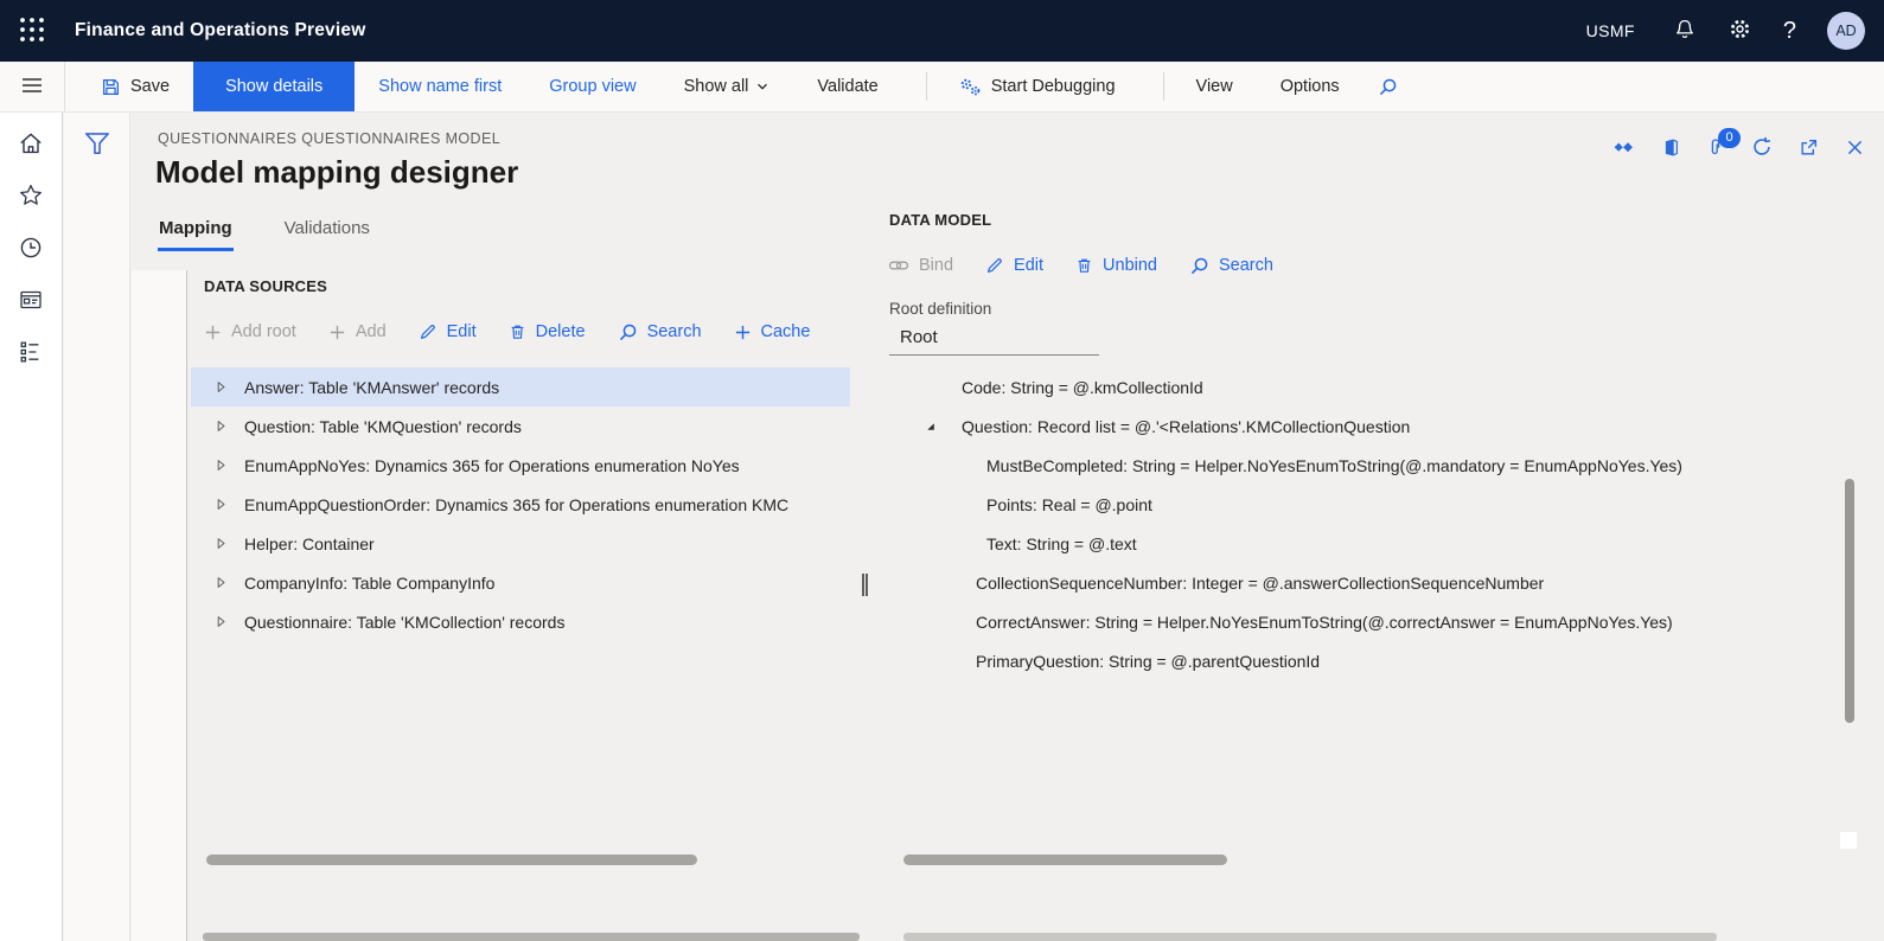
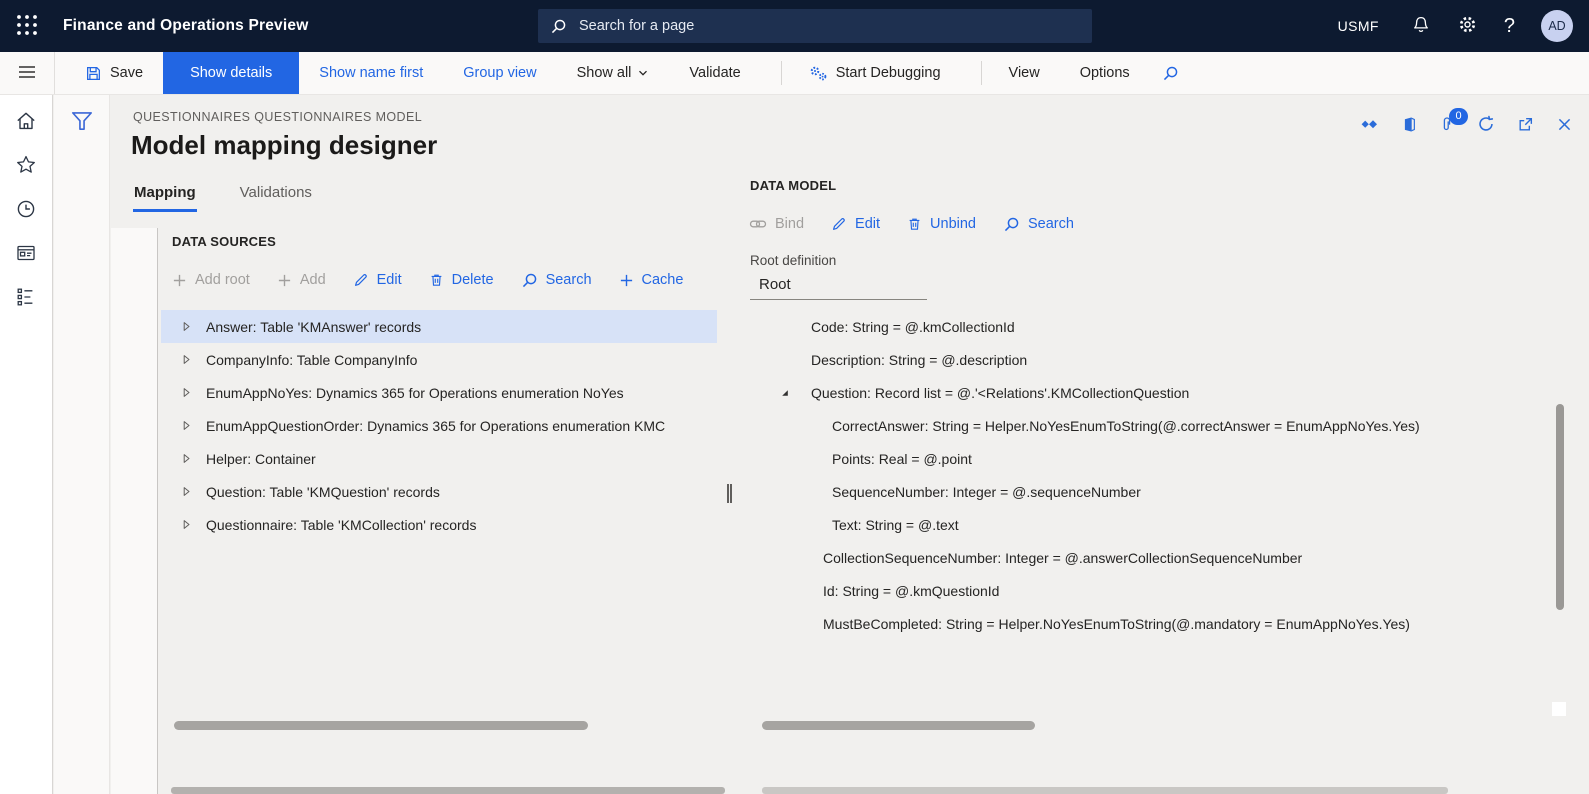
  Finance and Operations Preview
+ Search for a page
  USMF
  ?
  AD
  Save
  Show details
  Show name first
  Group view
  Show all
  Validate
  Start Debugging
  View
  Options
  0
  QUESTIONNAIRES QUESTIONNAIRES MODEL
  Model mapping designer
  Mapping
  Validations
  DATA SOURCES
  Add root
  Add
  Edit
  Delete
  Search
  Cache
  Answer: Table 'KMAnswer' records
- Question: Table 'KMQuestion' records
+ CompanyInfo: Table CompanyInfo
  EnumAppNoYes: Dynamics 365 for Operations enumeration NoYes
  EnumAppQuestionOrder: Dynamics 365 for Operations enumeration KMC
  Helper: Container
- CompanyInfo: Table CompanyInfo
+ Question: Table 'KMQuestion' records
  Questionnaire: Table 'KMCollection' records
  DATA MODEL
  Bind
  Edit
  Unbind
  Search
  Root definition
  Root
  Code: String = @.kmCollectionId
+ Description: String = @.description
  Question: Record list = @.'<Relations'.KMCollectionQuestion
- MustBeCompleted: String = Helper.NoYesEnumToString(@.mandatory = EnumAppNoYes.Yes)
+ CorrectAnswer: String = Helper.NoYesEnumToString(@.correctAnswer = EnumAppNoYes.Yes)
  Points: Real = @.point
+ SequenceNumber: Integer = @.sequenceNumber
  Text: String = @.text
  CollectionSequenceNumber: Integer = @.answerCollectionSequenceNumber
+ Id: String = @.kmQuestionId
- CorrectAnswer: String = Helper.NoYesEnumToString(@.correctAnswer = EnumAppNoYes.Yes)
+ MustBeCompleted: String = Helper.NoYesEnumToString(@.mandatory = EnumAppNoYes.Yes)
- PrimaryQuestion: String = @.parentQuestionId
